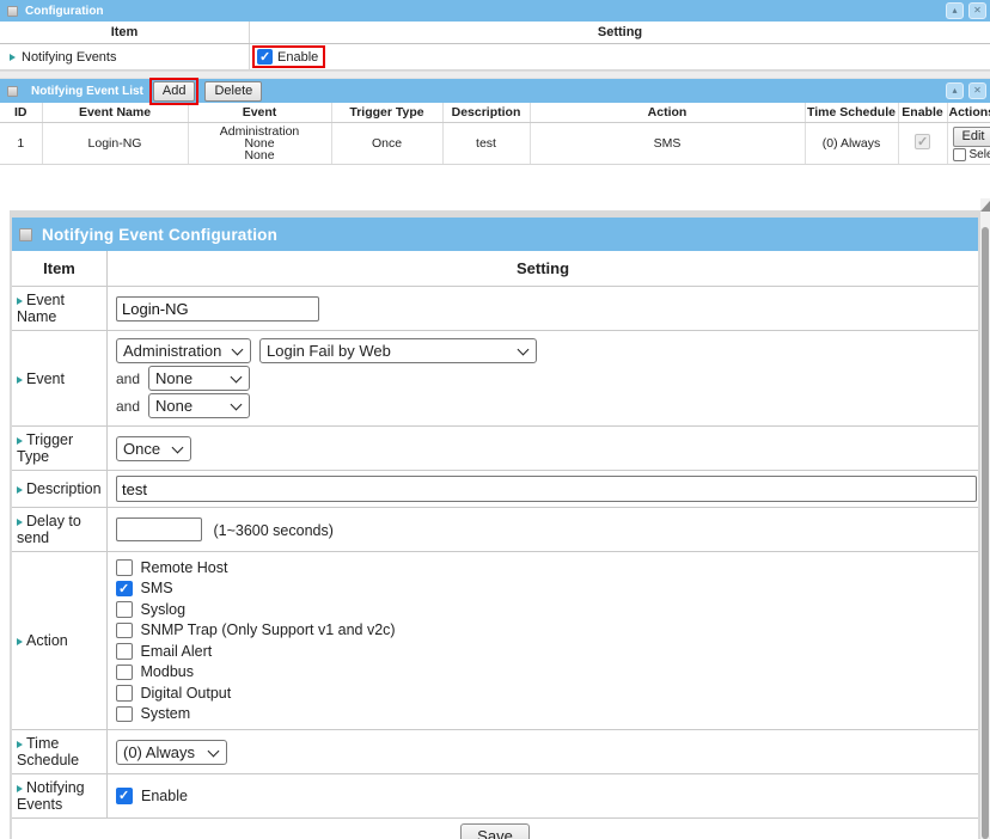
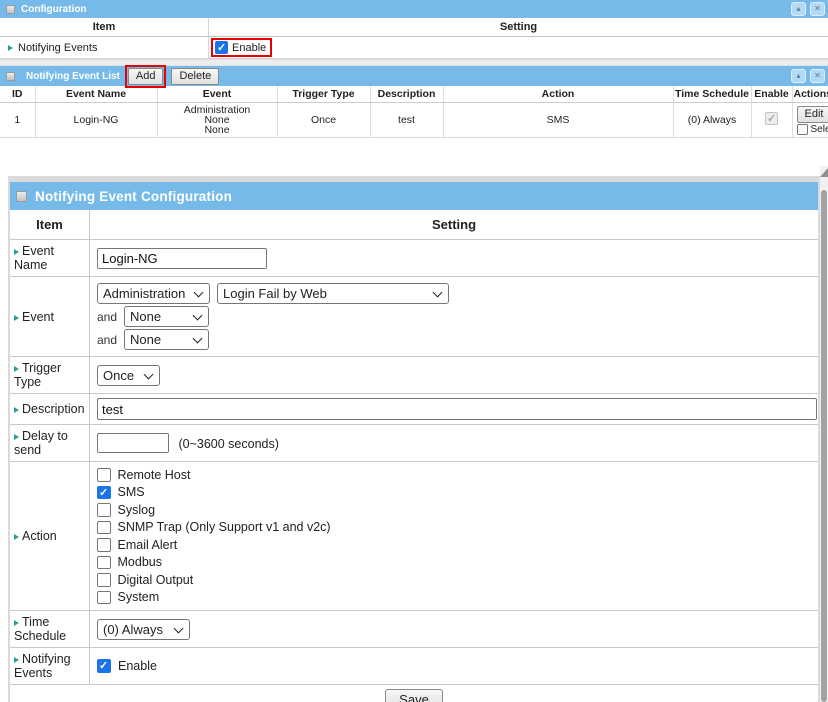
  Configuration
  ▴
  ✕
  Item
  Setting
  Notifying Events
  Enable
  Notifying Event List
  Add
  Delete
  ▴
  ✕
  ID	Event Name	Event	Trigger Type	Description	Action	Time Schedule	Enable	Action
  1	Login-NG	Administration None None	Once	test	SMS	(0) Always		Edit Sel
  Notifying Event Configuration
  Item
  Setting
  Event Name
  Login-NG
  Event
  Administration
  Login Fail by Web
  and
  None
  and
  None
  Trigger Type
  Once
  Description
  test
  Delay to send
- (1~3600 seconds)
+ (0~3600 seconds)
  Action
  Remote Host
  SMS
  Syslog
  SNMP Trap (Only Support v1 and v2c)
  Email Alert
  Modbus
  Digital Output
  System
  Time Schedule
  (0) Always
  Notifying Events
  Enable
  Save
